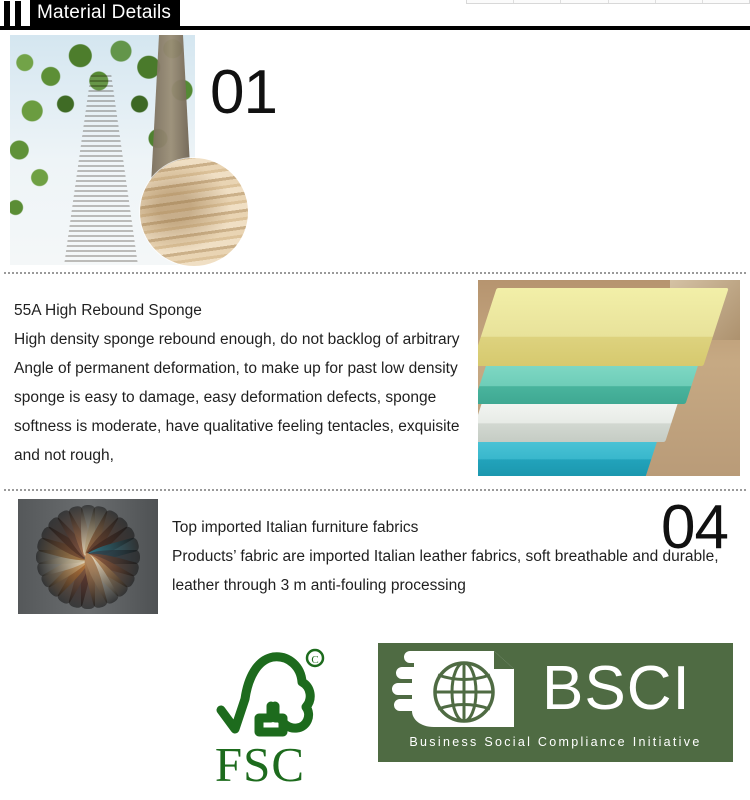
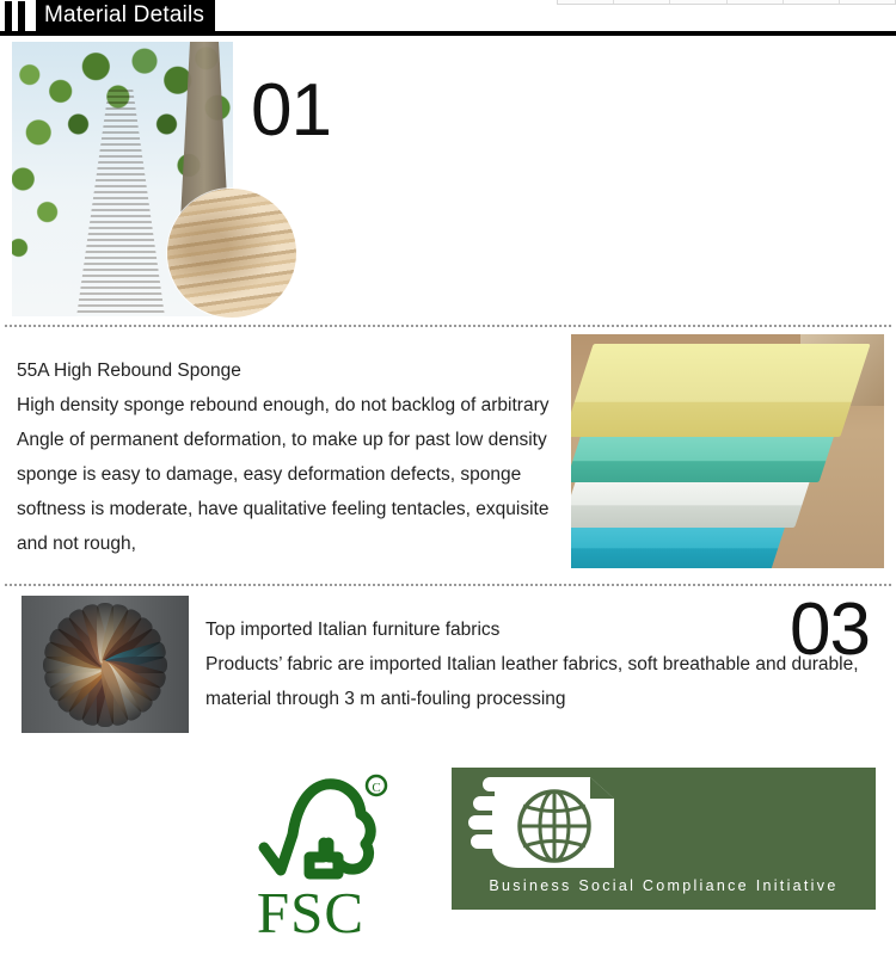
  Material Details
  01
  55A High Rebound Sponge
  High density sponge rebound enough, do not backlog of arbitrary Angle of permanent deformation, to make up for past low density sponge is easy to damage, easy deformation defects, sponge softness is moderate, have qualitative feeling tentacles, exquisite and not rough,
- 04
+ 03
  Top imported Italian furniture fabrics
- Products’ fabric are imported Italian leather fabrics, soft breathable and durable, leather through 3 m anti-fouling processing
+ Products’ fabric are imported Italian leather fabrics, soft breathable and durable, material through 3 m anti-fouling processing
  C
  FSC
- BSCI
  Business Social Compliance Initiative
